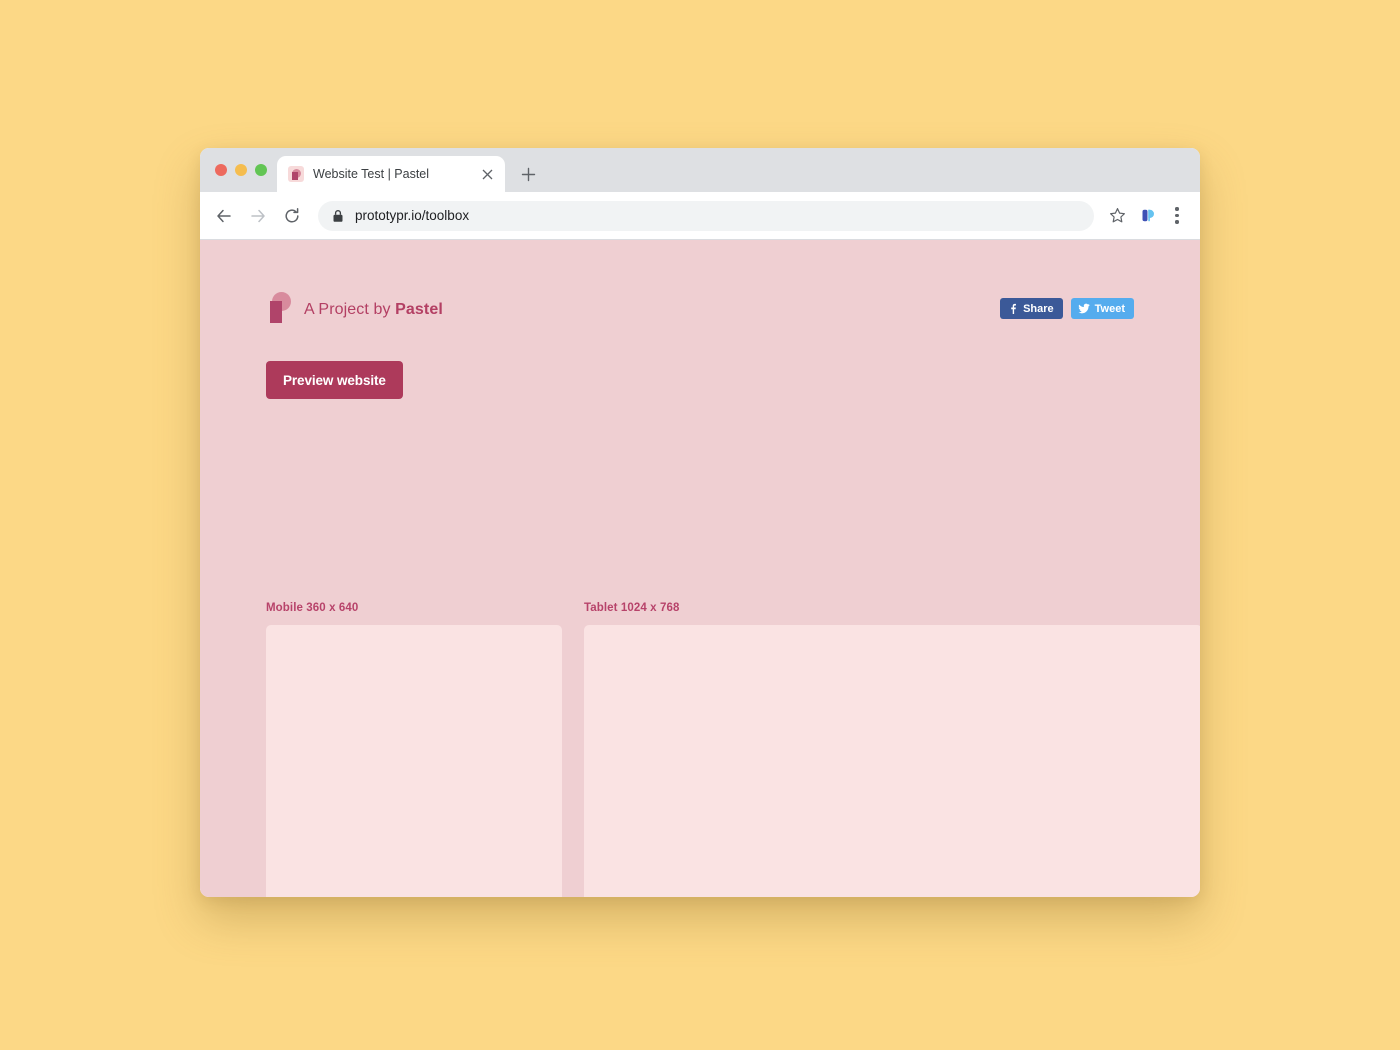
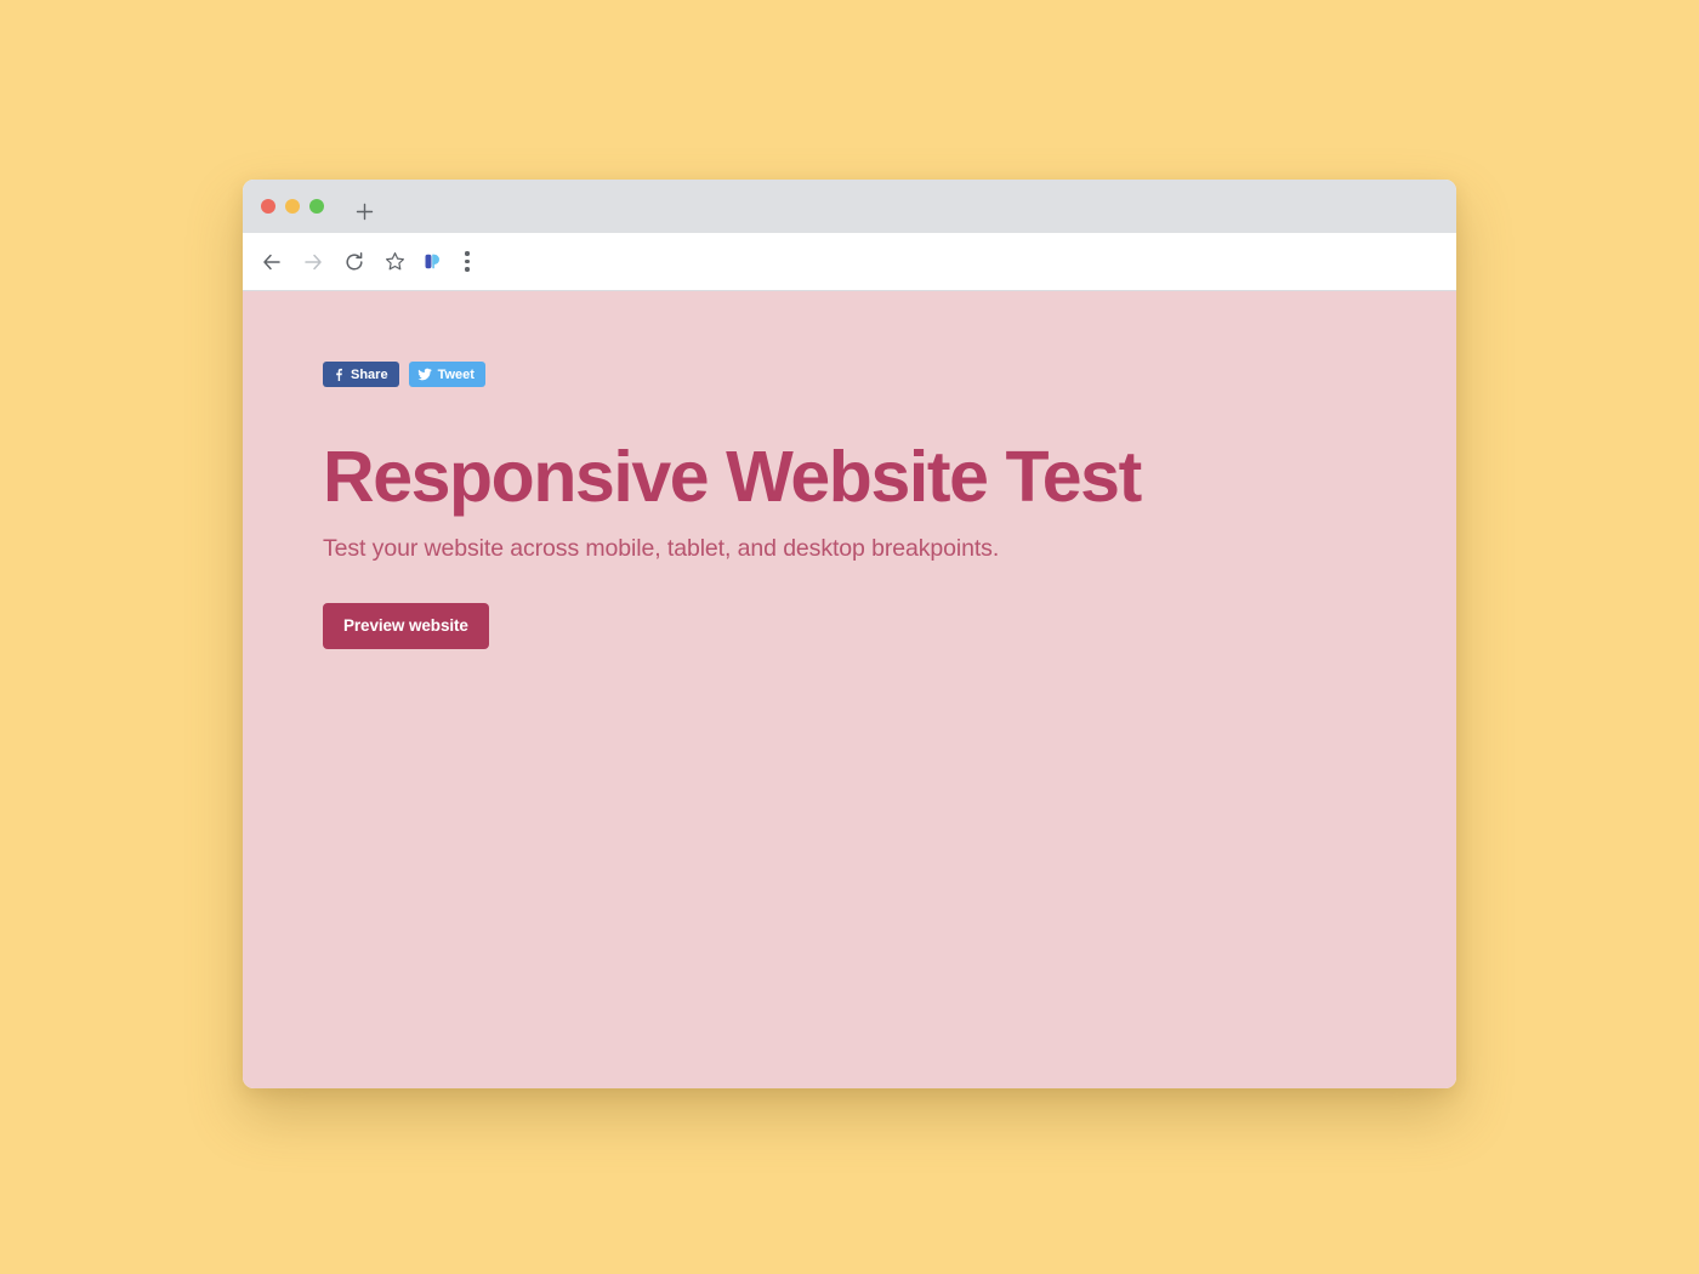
- Website Test | Pastel
- prototypr.io/toolbox
- A Project by Pastel
  Share
  Tweet
+ Responsive Website Test
+ Test your website across mobile, tablet, and desktop breakpoints.
  Preview website
- Mobile 360 x 640
- Tablet 1024 x 768
